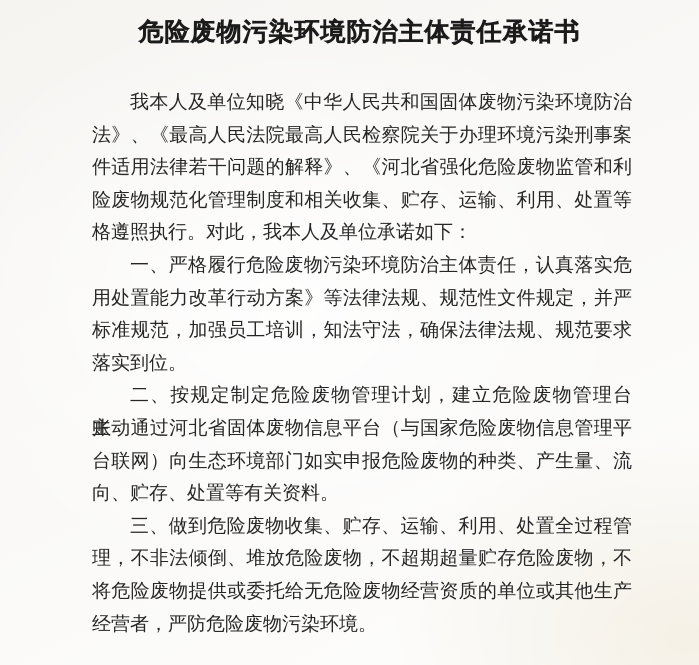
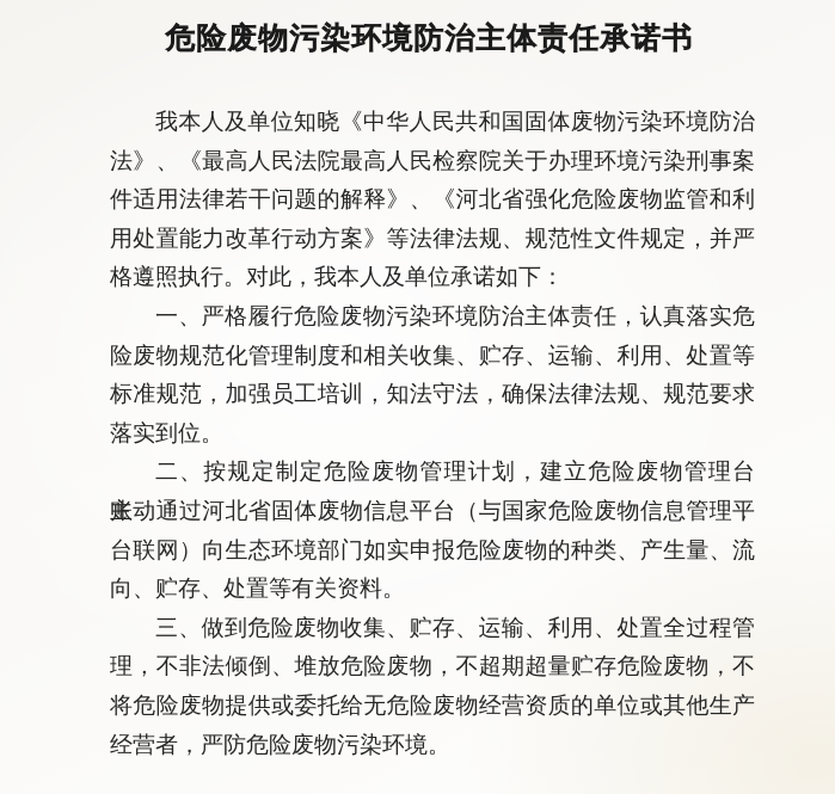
  危险废物污染环境防治主体责任承诺书
  我本人及单位知晓《中华人民共和国固体废物污染环境防治
  法》、《最高人民法院最高人民检察院关于办理环境污染刑事案
  件适用法律若干问题的解释》、《河北省强化危险废物监管和利
- 险废物规范化管理制度和相关收集、贮存、运输、利用、处置等
+ 用处置能力改革行动方案》等法律法规、规范性文件规定，并严
  格遵照执行。对此，我本人及单位承诺如下：
  一、严格履行危险废物污染环境防治主体责任，认真落实危
- 用处置能力改革行动方案》等法律法规、规范性文件规定，并严
+ 险废物规范化管理制度和相关收集、贮存、运输、利用、处置等
  标准规范，加强员工培训，知法守法，确保法律法规、规范要求
  落实到位。
  二、按规定制定危险废物管理计划，建立危险废物管理台账，
  主动通过河北省固体废物信息平台（与国家危险废物信息管理平
  台联网）向生态环境部门如实申报危险废物的种类、产生量、流
  向、贮存、处置等有关资料。
  三、做到危险废物收集、贮存、运输、利用、处置全过程管
  理，不非法倾倒、堆放危险废物，不超期超量贮存危险废物，不
  将危险废物提供或委托给无危险废物经营资质的单位或其他生产
  经营者，严防危险废物污染环境。
